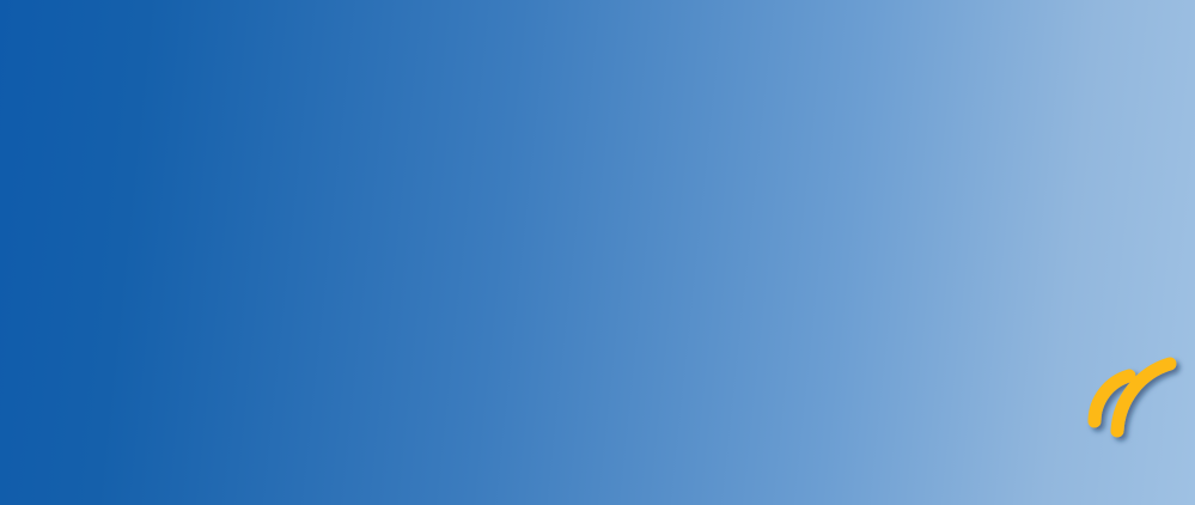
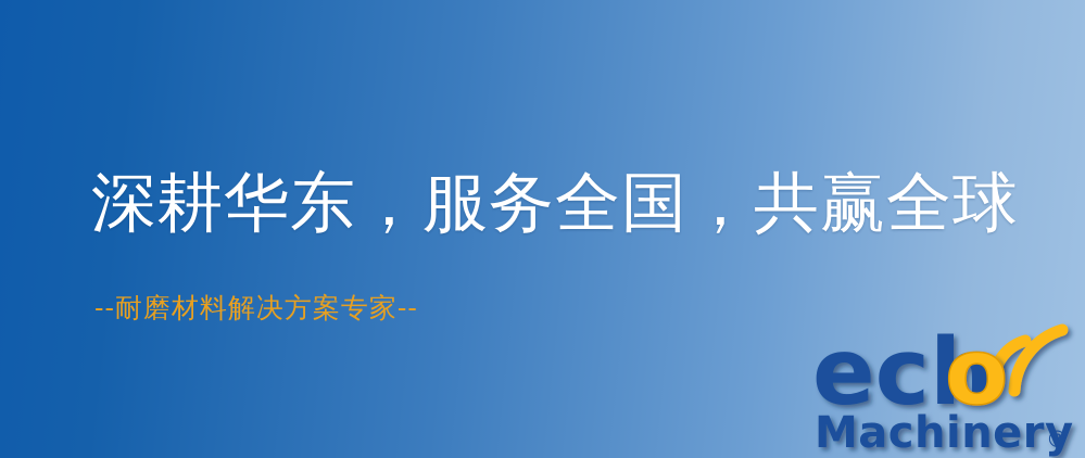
+ 深耕华东，服务全国，共赢全球
+ --耐磨材料解决方案专家--
+ ech
+ o
+ Machinery
+ ®
